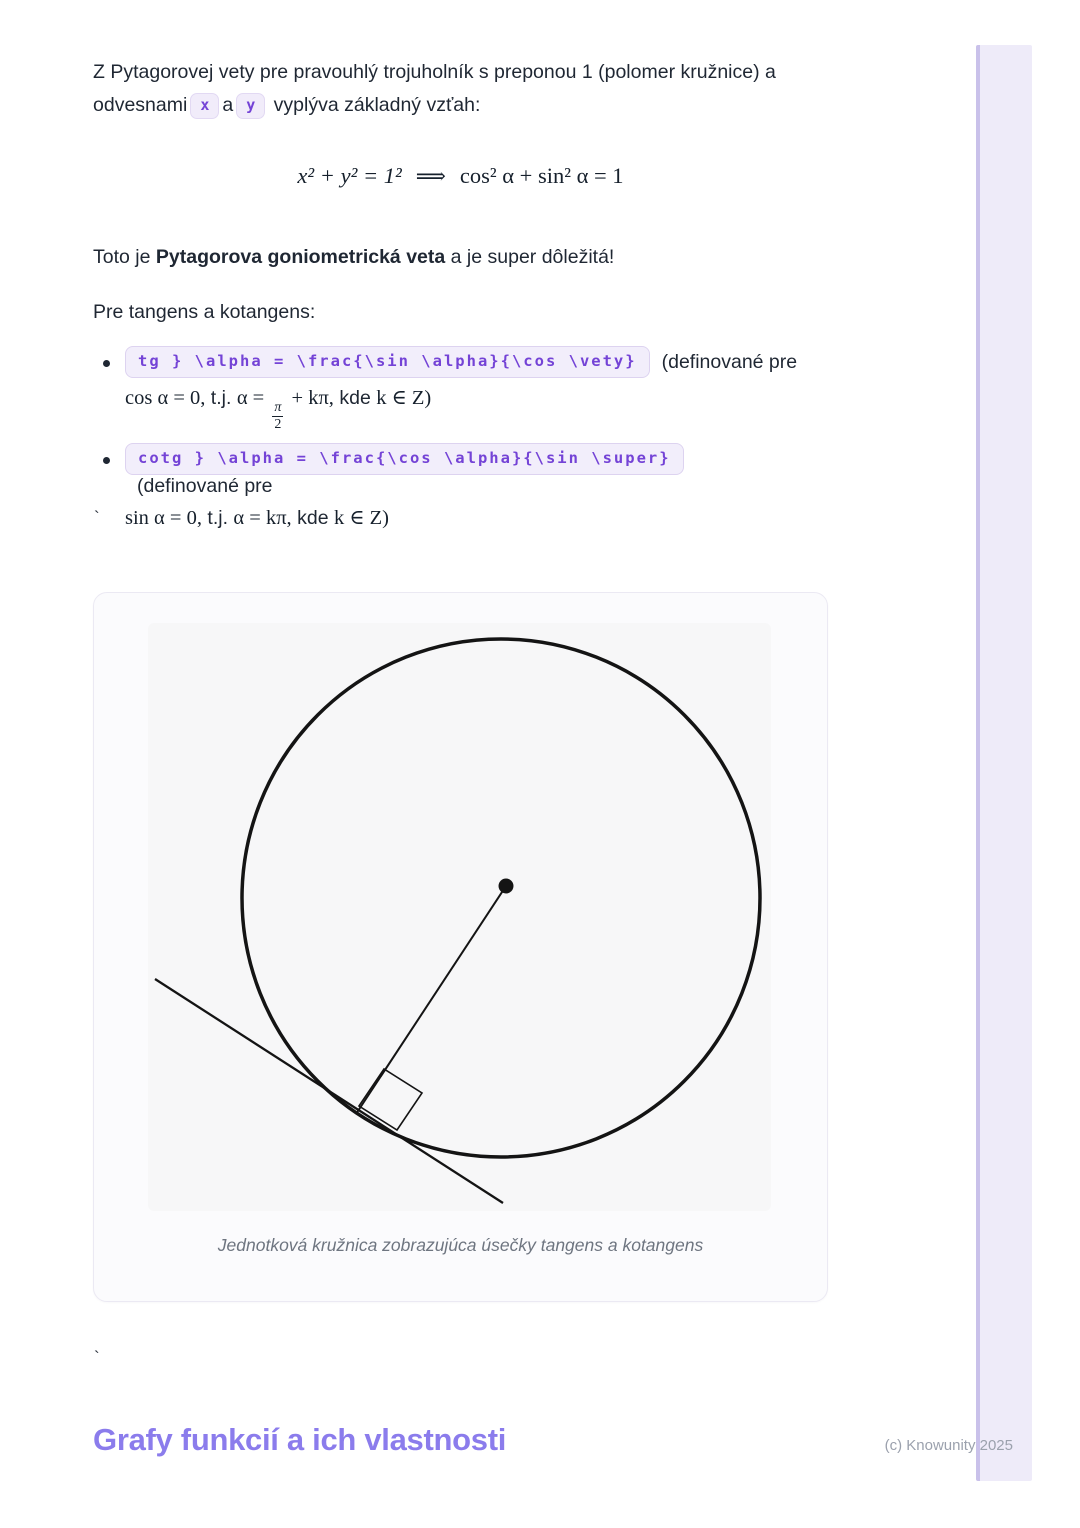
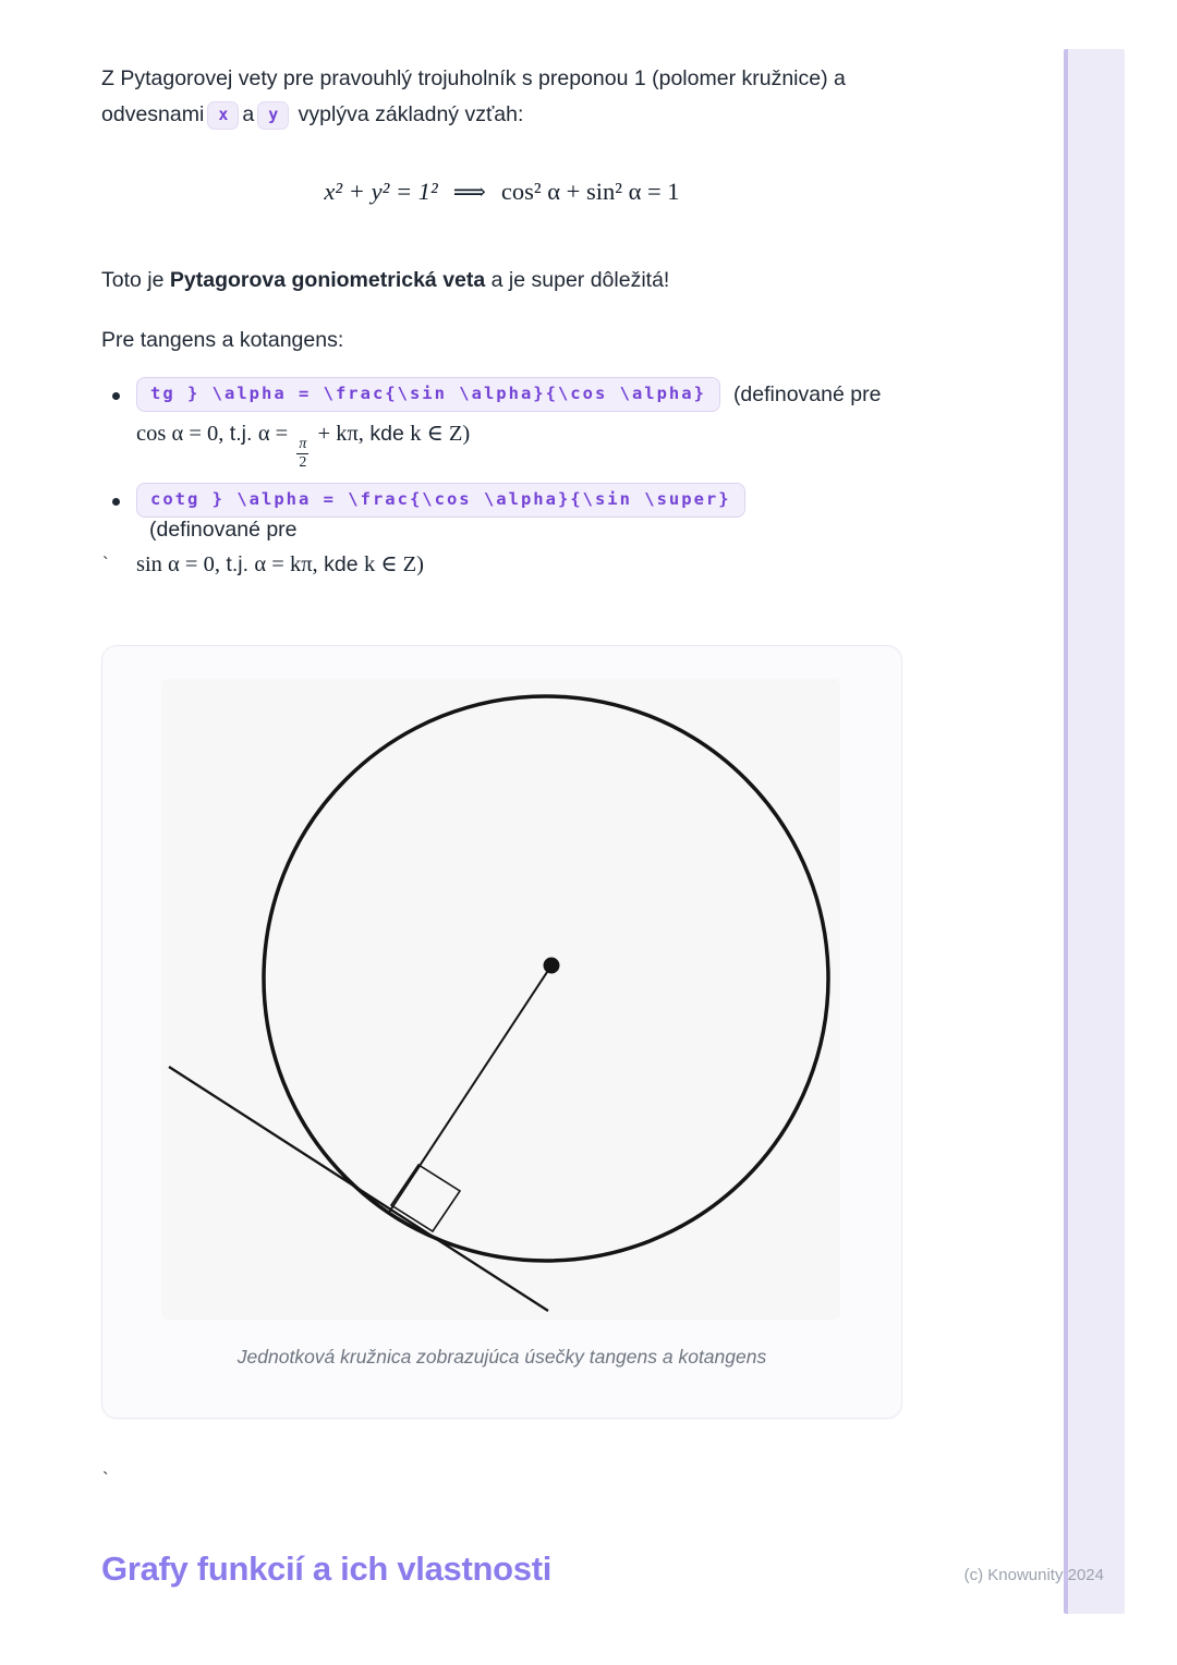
  Z Pytagorovej vety pre pravouhlý trojuholník s preponou 1 (polomer kružnice) a odvesnami x a y vyplýva základný vzťah:
  x² + y² = 1² ⟹ cos² α + sin² α = 1
  Toto je Pytagorova goniometrická veta a je super dôležitá!
  Pre tangens a kotangens:
- tg } \alpha = \frac{\sin \alpha}{\cos \vety}
+ tg } \alpha = \frac{\sin \alpha}{\cos \alpha}
  (definované pre
  cos α = 0, t.j. α =
  π
  2
  + kπ, kde k ∈ Z)
  cotg } \alpha = \frac{\cos \alpha}{\sin \super}
  (definované pre
  sin α = 0, t.j. α = kπ, kde k ∈ Z)
  `
  Jednotková kružnica zobrazujúca úsečky tangens a kotangens
  `
  Grafy funkcií a ich vlastnosti
- (c) Knowunity 2025
+ (c) Knowunity 2024
